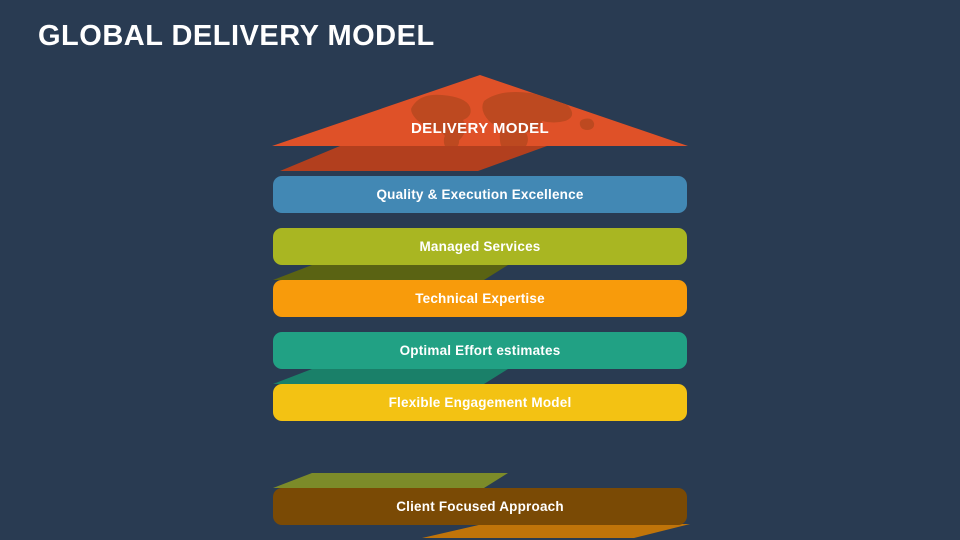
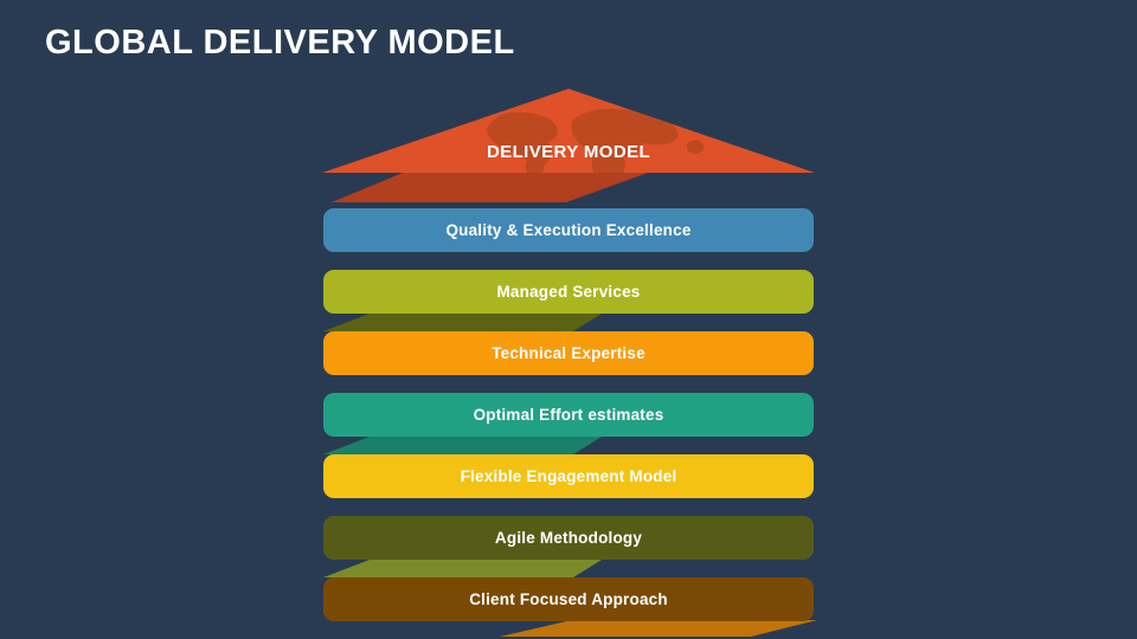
  GLOBAL DELIVERY MODEL
  DELIVERY MODEL
  Quality & Execution Excellence
  Managed Services
  Technical Expertise
  Optimal Effort estimates
  Flexible Engagement Model
+ Agile Methodology
  Client Focused Approach
